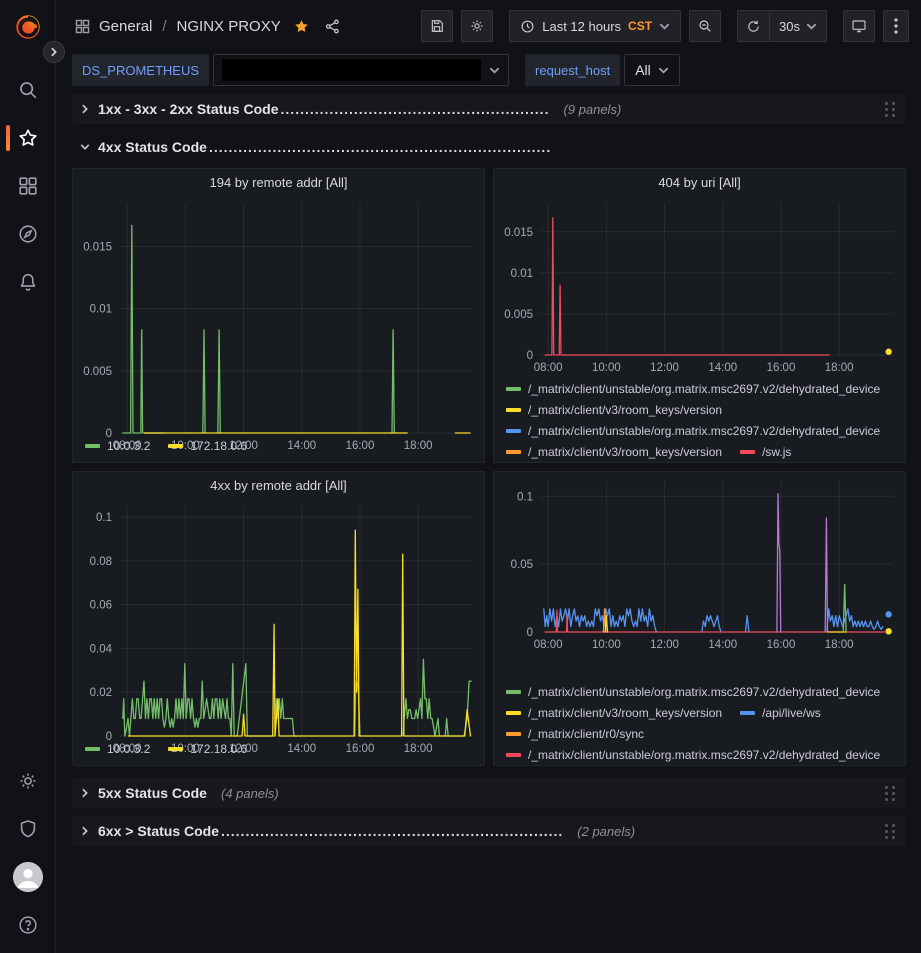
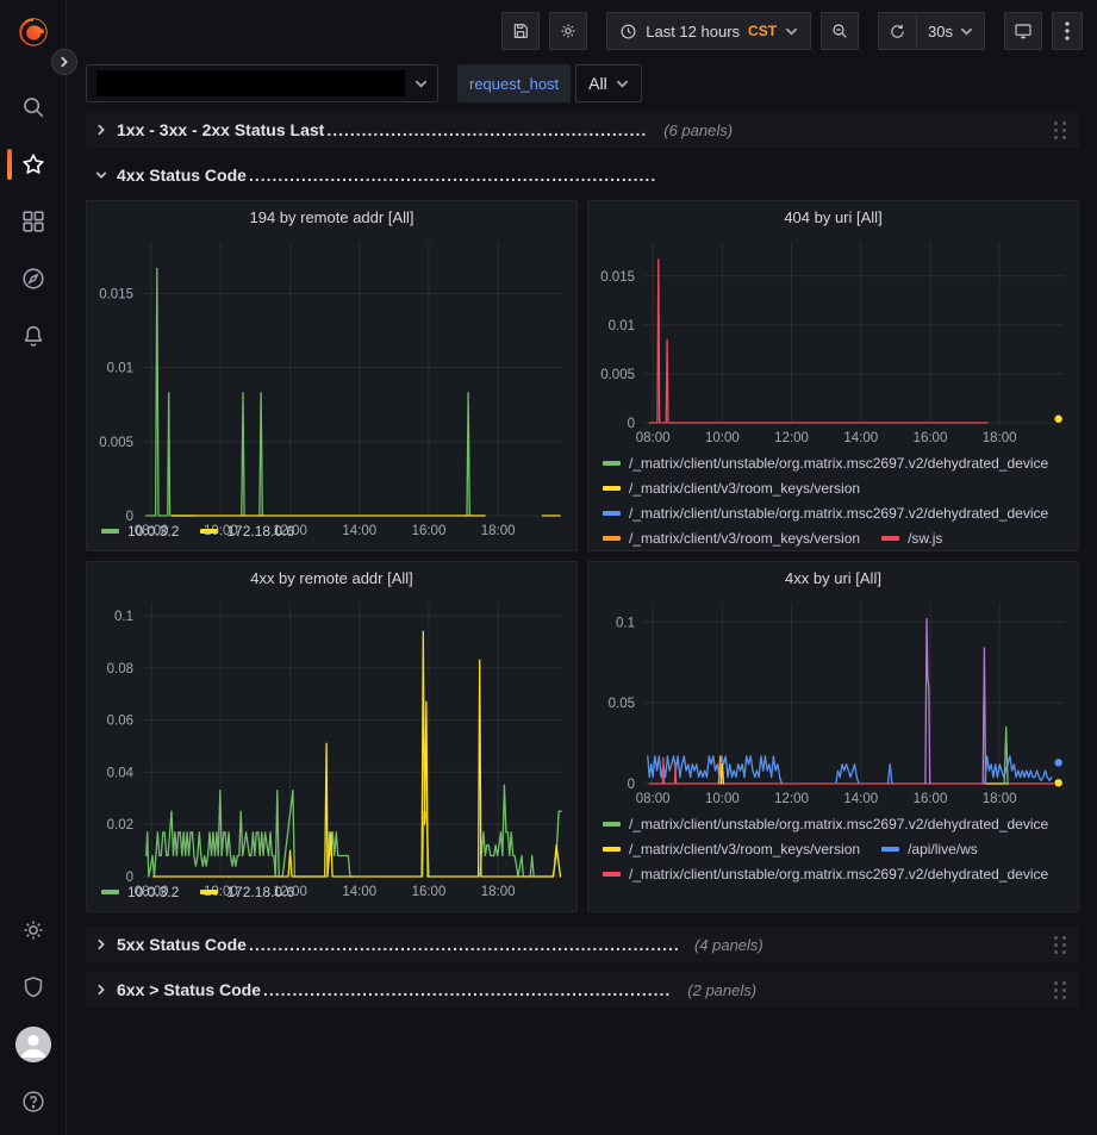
- General
- /
- NGINX PROXY
  Last 12 hours
  CST
  30s
- DS_PROMETHEUS
  request_host
  All
- 1xx - 3xx - 2xx Status Code
+ 1xx - 3xx - 2xx Status Last
  .......................................................
- (9 panels)
+ (6 panels)
  4xx Status Code
  ......................................................................
  194 by remote addr [All]
  08:00
  12:00
  14:00
  16:00
  18:00
  0
  0.005
  0.01
  0.015
  10.0.3.2
  172.18.0.6
  404 by uri [All]
  08:00
  10:00
  12:00
  14:00
  16:00
  18:00
  0
  0.005
  0.01
  0.015
  /_matrix/client/unstable/org.matrix.msc2697.v2/dehydrated_device
  /_matrix/client/v3/room_keys/version
  /_matrix/client/unstable/org.matrix.msc2697.v2/dehydrated_device
  /_matrix/client/v3/room_keys/version
  /sw.js
  4xx by remote addr [All]
  08:00
  12:00
  14:00
  16:00
  18:00
  0
  0.02
  0.04
  0.06
  0.08
  0.1
  10.0.3.2
  172.18.0.6
+ 4xx by uri [All]
  08:00
  10:00
  12:00
  14:00
  16:00
  18:00
  0
  0.05
  0.1
  /_matrix/client/unstable/org.matrix.msc2697.v2/dehydrated_device
  /_matrix/client/v3/room_keys/version
  /api/live/ws
- /_matrix/client/r0/sync
  /_matrix/client/unstable/org.matrix.msc2697.v2/dehydrated_device
  5xx Status Code
+ ..........................................................................
  (4 panels)
  6xx > Status Code
  ......................................................................
  (2 panels)
